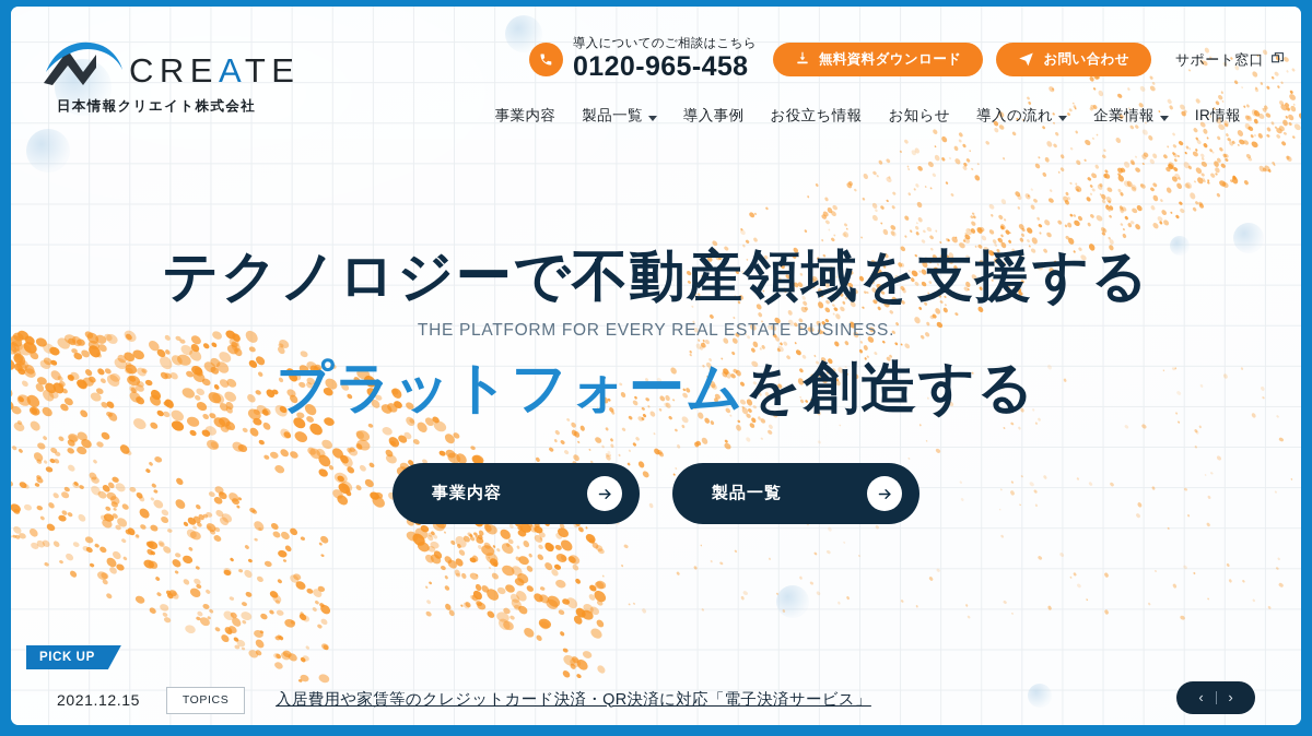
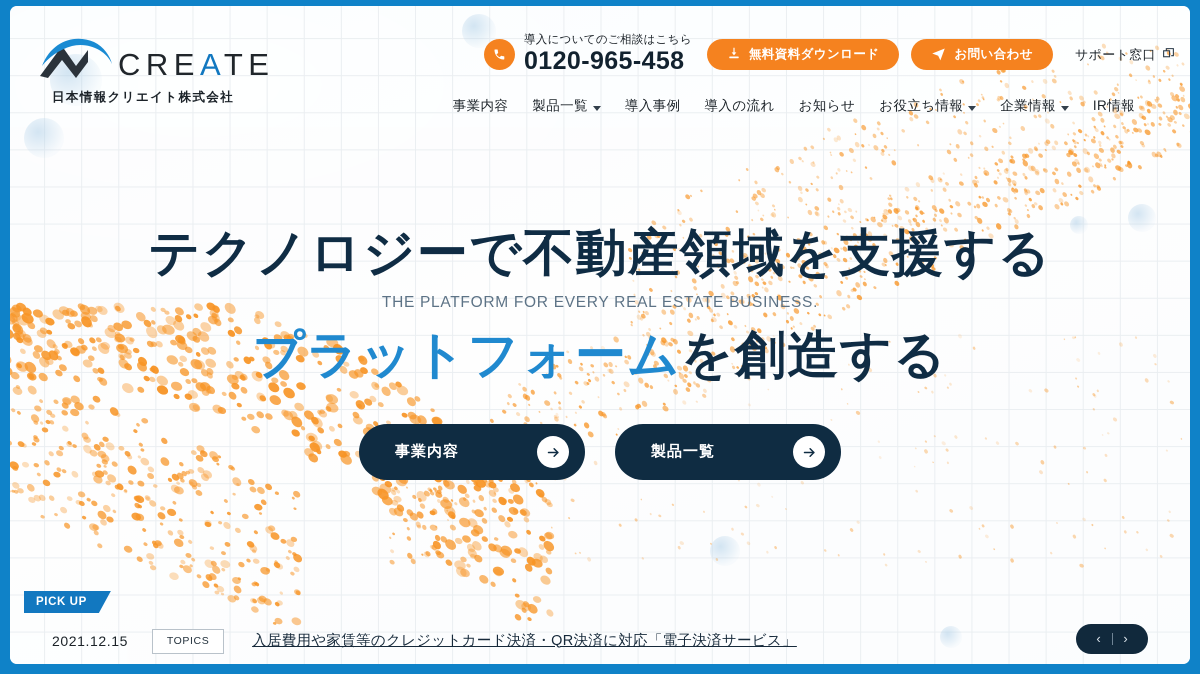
  PICK UP
  CREATE
  日本情報クリエイト株式会社
  導入についてのご相談はこちら
  0120-965-458
  無料資料ダウンロード
  お問い合わせ
  サポート窓口
  事業内容
  製品一覧
  導入事例
- お役立ち情報
+ 導入の流れ
  お知らせ
- 導入の流れ
+ お役立ち情報
  企業情報
  IR情報
  テクノロジーで不動産領域を支援する
  THE PLATFORM FOR EVERY REAL ESTATE BUSINESS.
  プラットフォームを創造する
  事業内容
  製品一覧
  2021.12.15
  TOPICS
  入居費用や家賃等のクレジットカード決済・QR決済に対応「電子決済サービス」
  ‹
  ›
